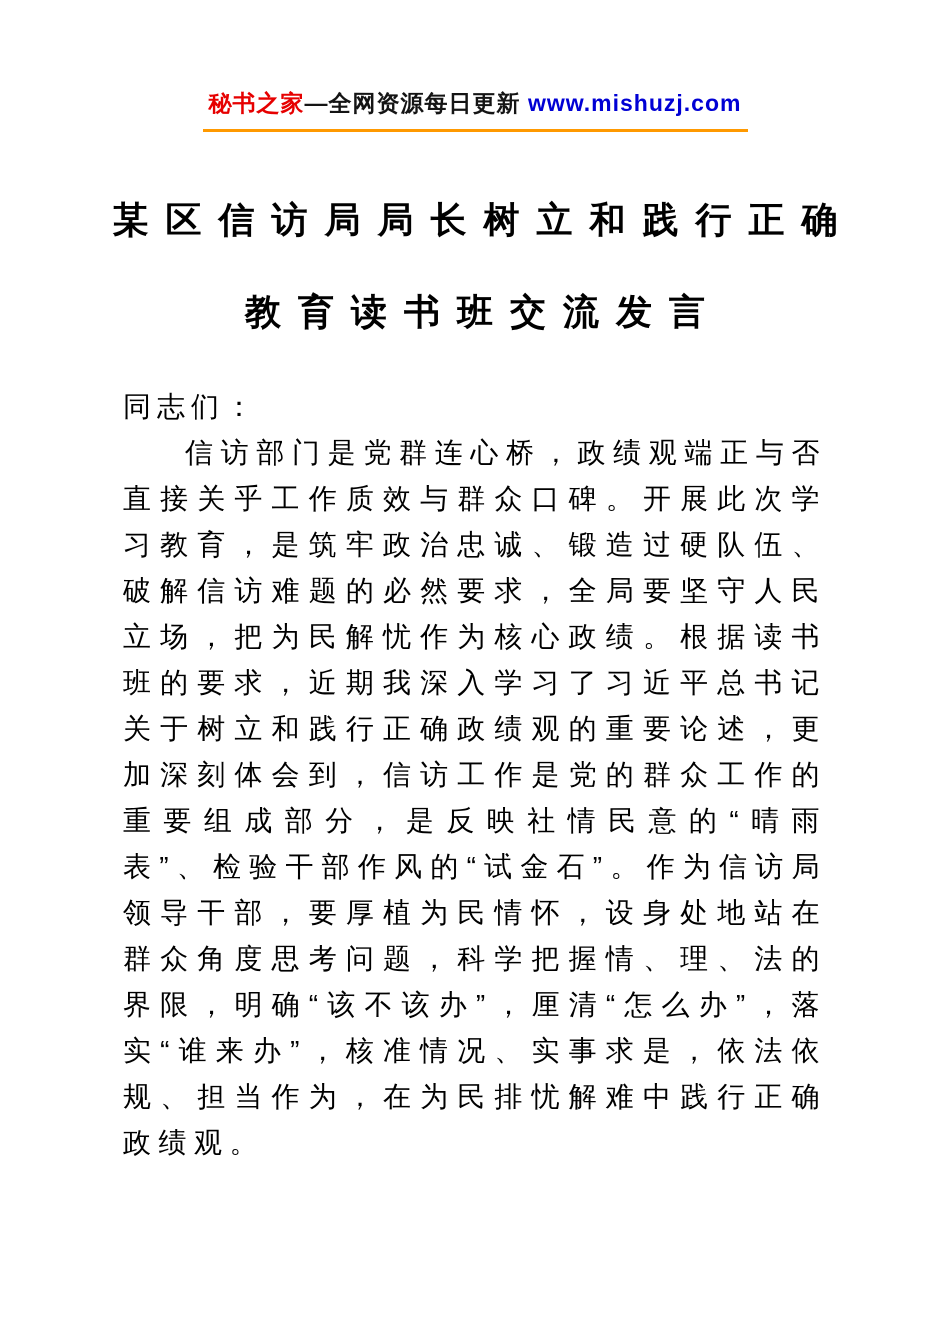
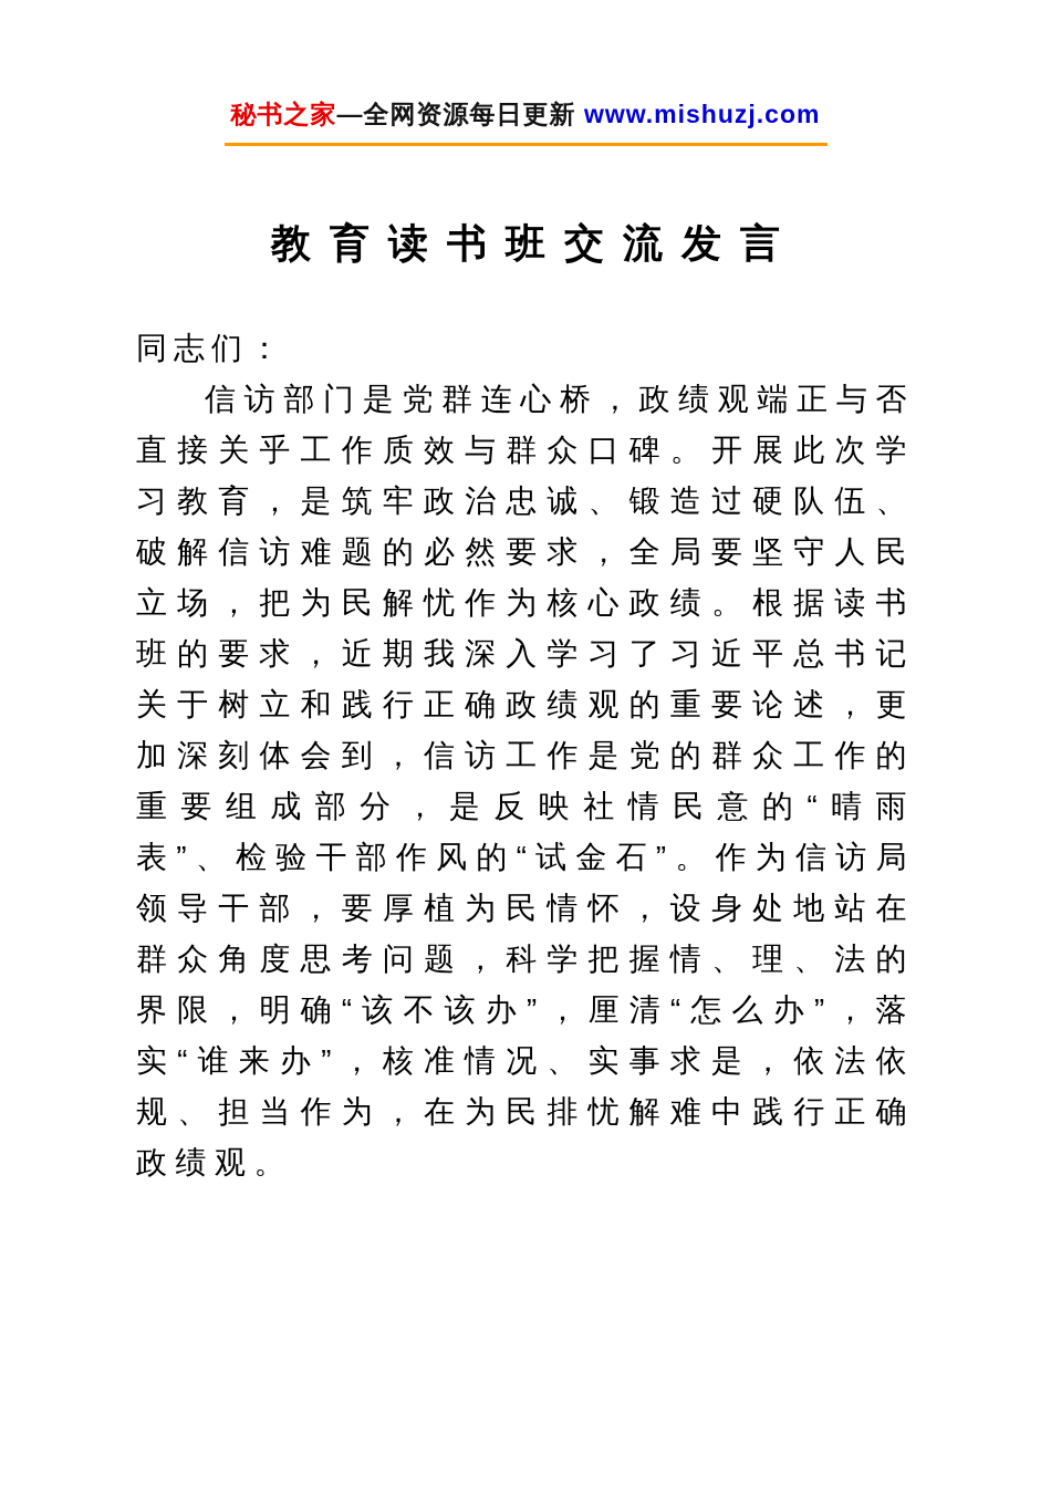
  秘书之家—全网资源每日更新 www.mishuzj.com
- 某区信访局局长树立和践行正确
  教育读书班交流发言
  同志们：
  信访部门是党群连心桥，政绩观端正与否直接关乎工作质效与群众口碑。开展此次学习教育，是筑牢政治忠诚、锻造过硬队伍、破解信访难题的必然要求，全局要坚守人民立场，把为民解忧作为核心政绩。根据读书班的要求，近期我深入学习了习近平总书记关于树立和践行正确政绩观的重要论述，更加深刻体会到，信访工作是党的群众工作的重要组成部分，是反映社情民意的“晴雨表”、检验干部作风的“试金石”。作为信访局领导干部，要厚植为民情怀，设身处地站在群众角度思考问题，科学把握情、理、法的界限，明确“该不该办”，厘清“怎么办”，落实“谁来办”，核准情况、实事求是，依法依规、担当作为，在为民排忧解难中践行正确政绩观。
